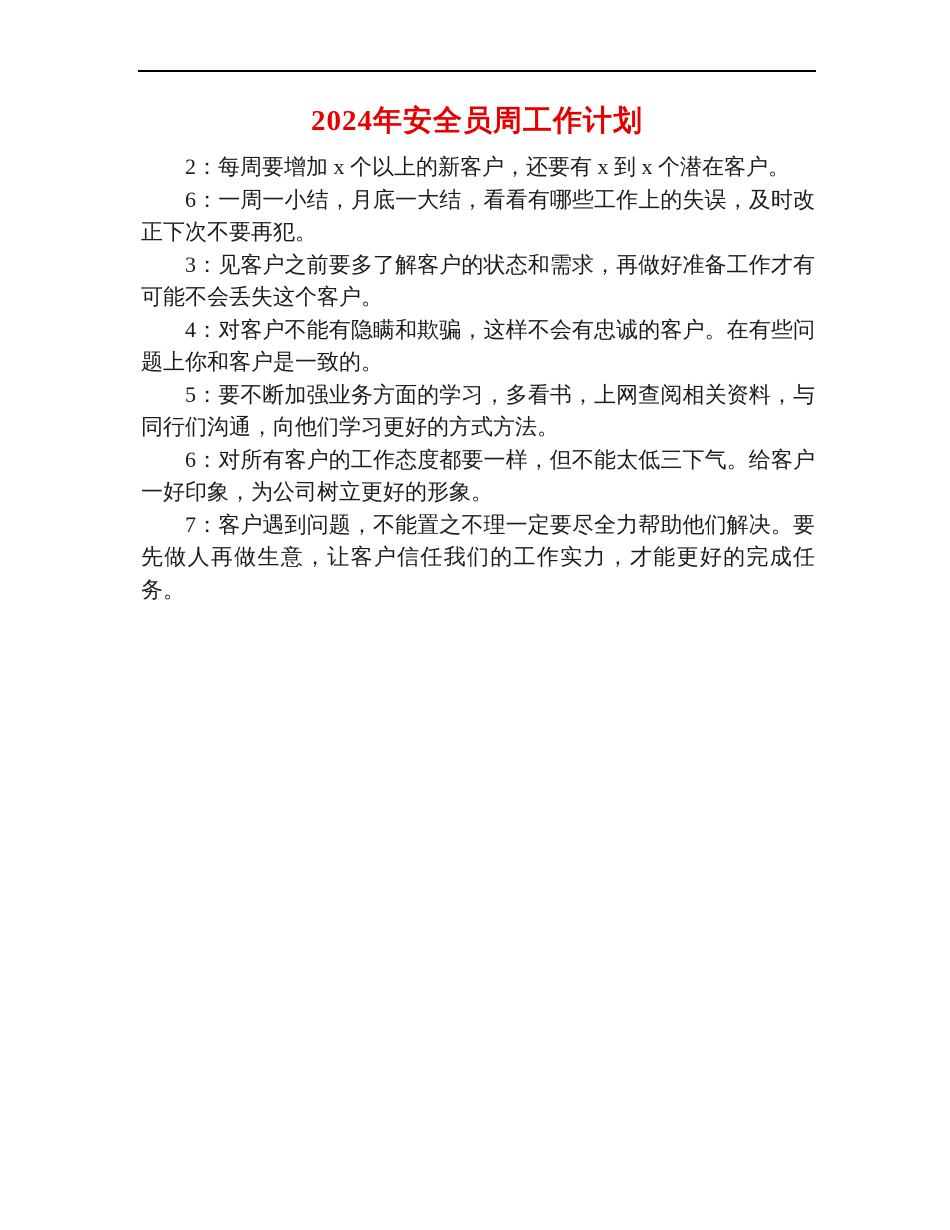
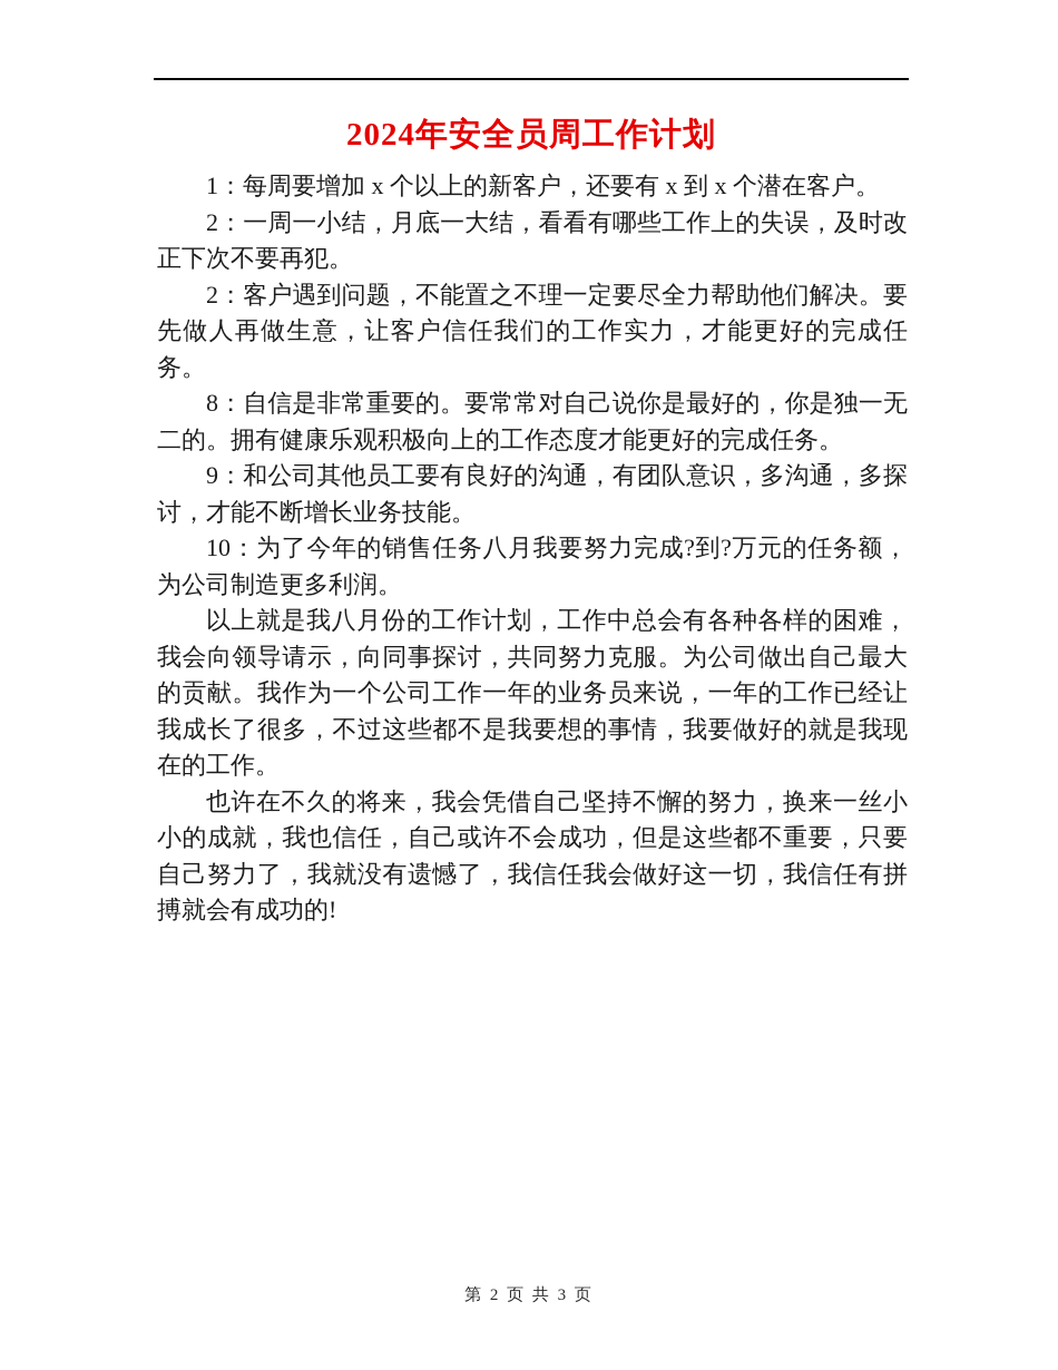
  2024年安全员周工作计划
- 2：每周要增加 x 个以上的新客户，还要有 x 到 x 个潜在客户。
+ 1：每周要增加 x 个以上的新客户，还要有 x 到 x 个潜在客户。
- 6：一周一小结，月底一大结，看看有哪些工作上的失误，及时改正下次不要再犯。
+ 2：一周一小结，月底一大结，看看有哪些工作上的失误，及时改正下次不要再犯。
- 3：见客户之前要多了解客户的状态和需求，再做好准备工作才有可能不会丢失这个客户。
- 4：对客户不能有隐瞒和欺骗，这样不会有忠诚的客户。在有些问题上你和客户是一致的。
- 5：要不断加强业务方面的学习，多看书，上网查阅相关资料，与同行们沟通，向他们学习更好的方式方法。
- 6：对所有客户的工作态度都要一样，但不能太低三下气。给客户一好印象，为公司树立更好的形象。
- 7：客户遇到问题，不能置之不理一定要尽全力帮助他们解决。要先做人再做生意，让客户信任我们的工作实力，才能更好的完成任务。
+ 2：客户遇到问题，不能置之不理一定要尽全力帮助他们解决。要先做人再做生意，让客户信任我们的工作实力，才能更好的完成任务。
+ 8：自信是非常重要的。要常常对自己说你是最好的，你是独一无二的。拥有健康乐观积极向上的工作态度才能更好的完成任务。
+ 9：和公司其他员工要有良好的沟通，有团队意识，多沟通，多探讨，才能不断增长业务技能。
+ 10：为了今年的销售任务八月我要努力完成?到?万元的任务额，为公司制造更多利润。
+ 以上就是我八月份的工作计划，工作中总会有各种各样的困难，我会向领导请示，向同事探讨，共同努力克服。为公司做出自己最大的贡献。我作为一个公司工作一年的业务员来说，一年的工作已经让我成长了很多，不过这些都不是我要想的事情，我要做好的就是我现在的工作。
+ 也许在不久的将来，我会凭借自己坚持不懈的努力，换来一丝小小的成就，我也信任，自己或许不会成功，但是这些都不重要，只要自己努力了，我就没有遗憾了，我信任我会做好这一切，我信任有拼搏就会有成功的!
+ 第 2 页 共 3 页
